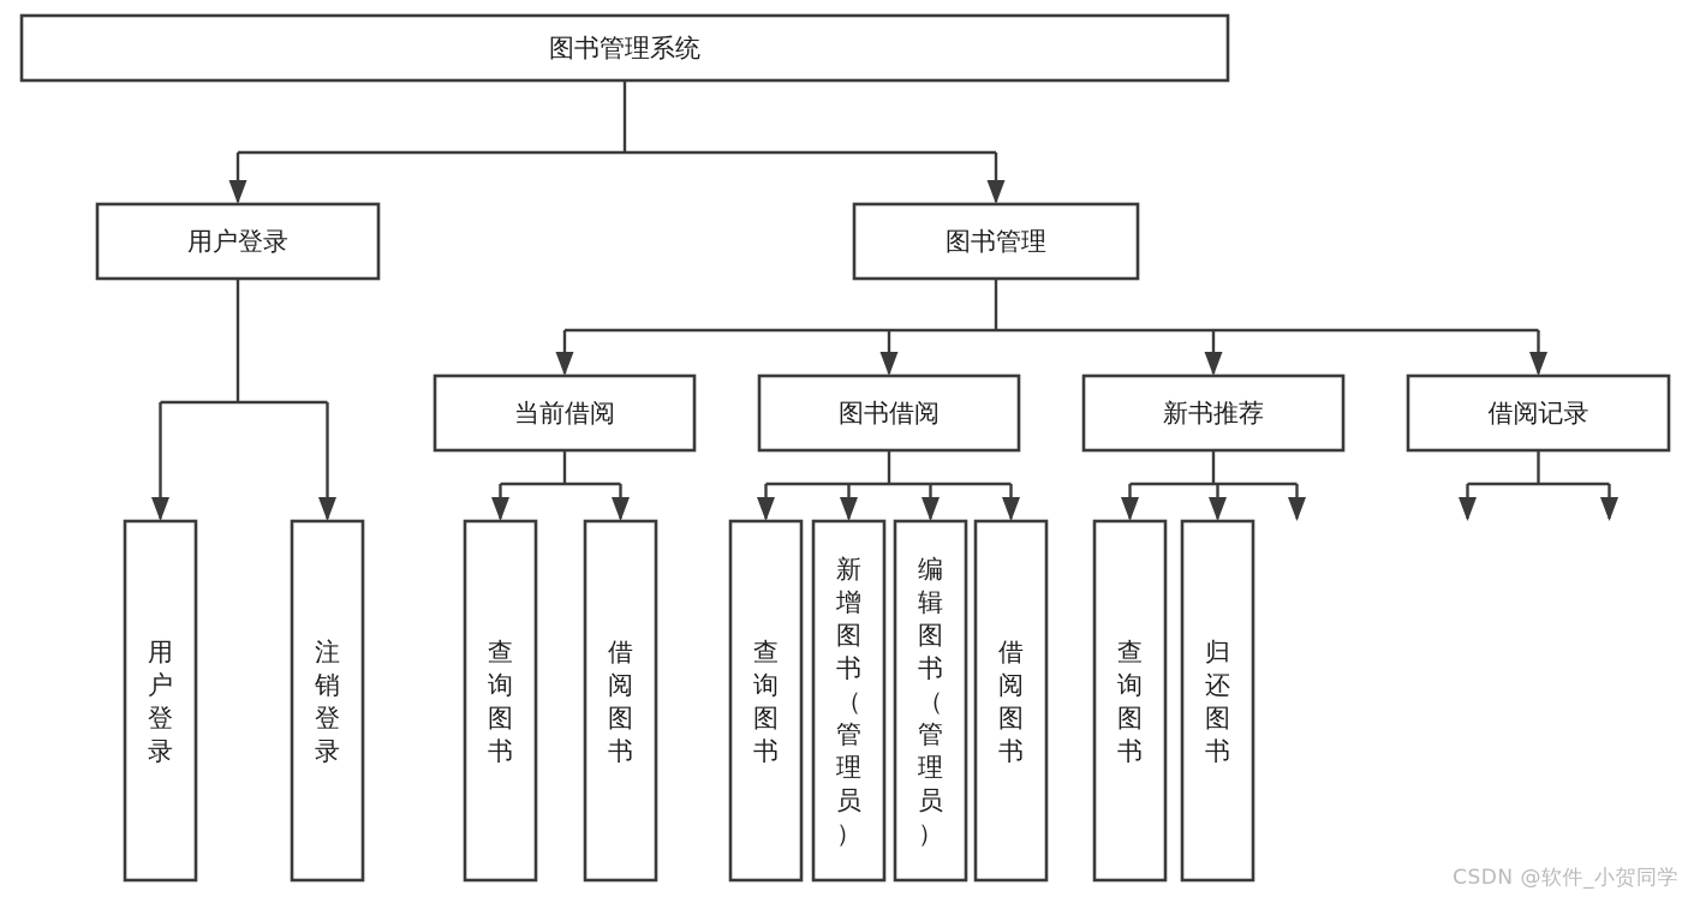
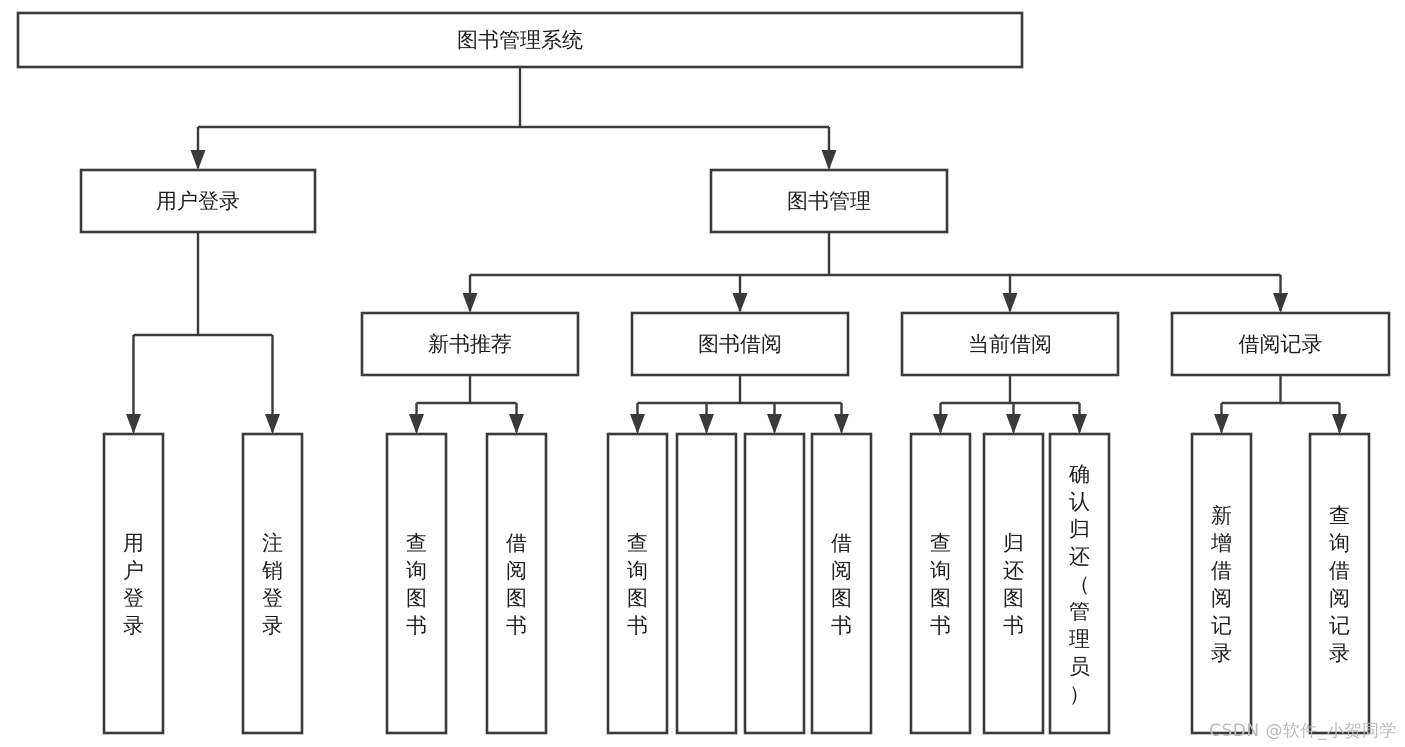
  图书管理系统
  用户登录
  图书管理
  用户登录
  注销登录
- 当前借阅
+ 新书推荐
  查询图书
  借阅图书
  图书借阅
  查询图书
- 新增图书（管理员）
- 编辑图书（管理员）
  借阅图书
- 新书推荐
+ 当前借阅
  查询图书
  归还图书
+ 确认归还（管理员）
  借阅记录
+ 新增借阅记录
+ 查询借阅记录
  CSDN @软件_小贺同学
